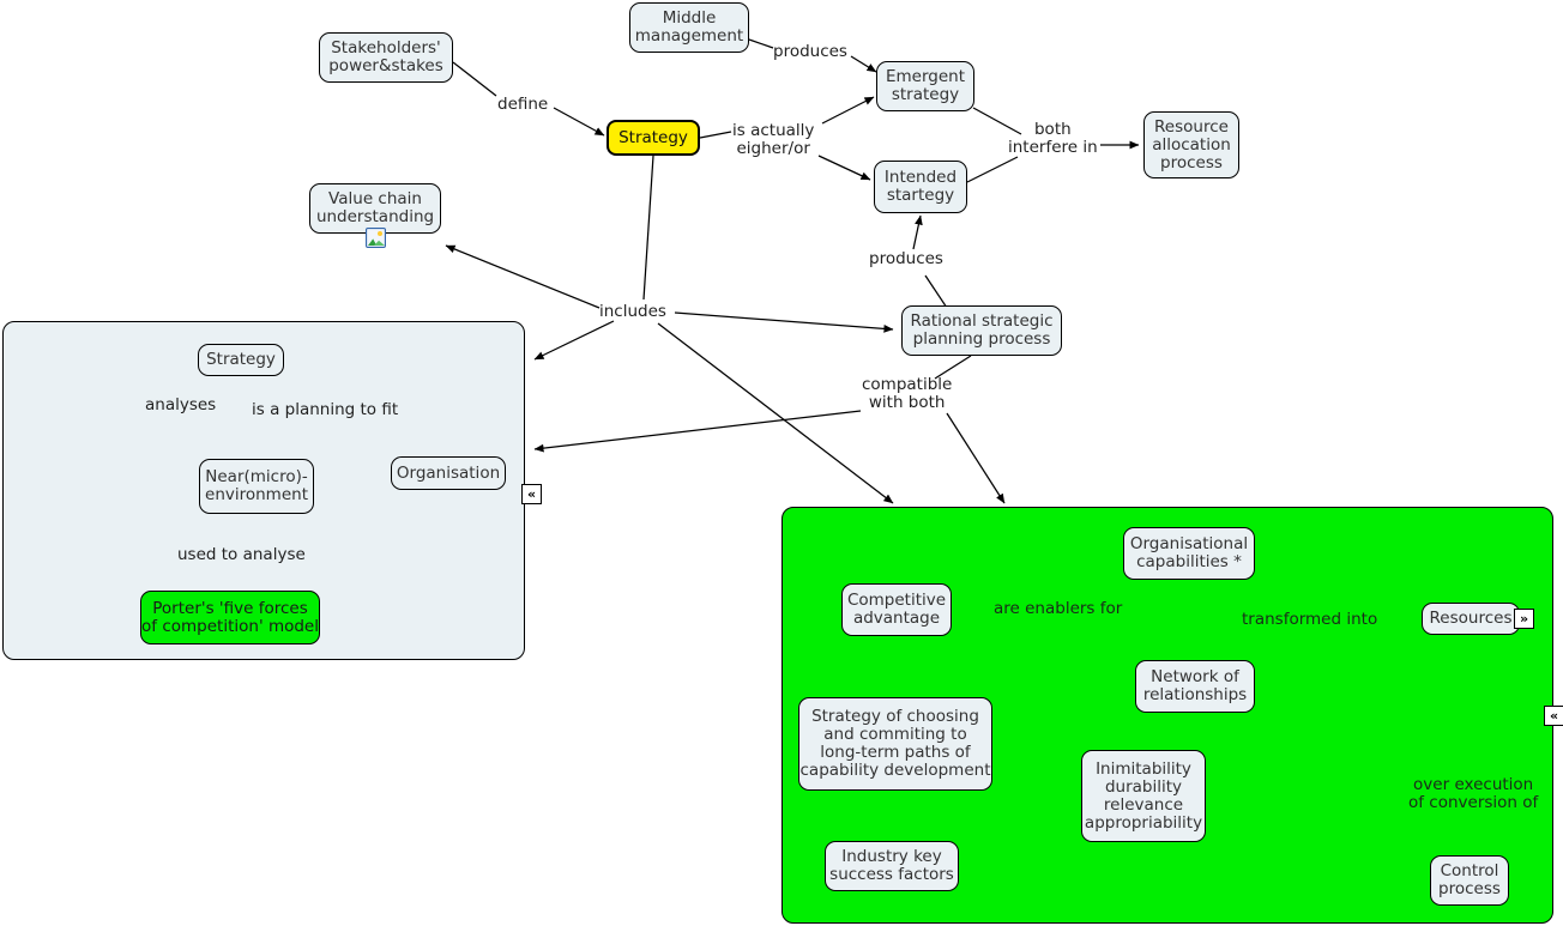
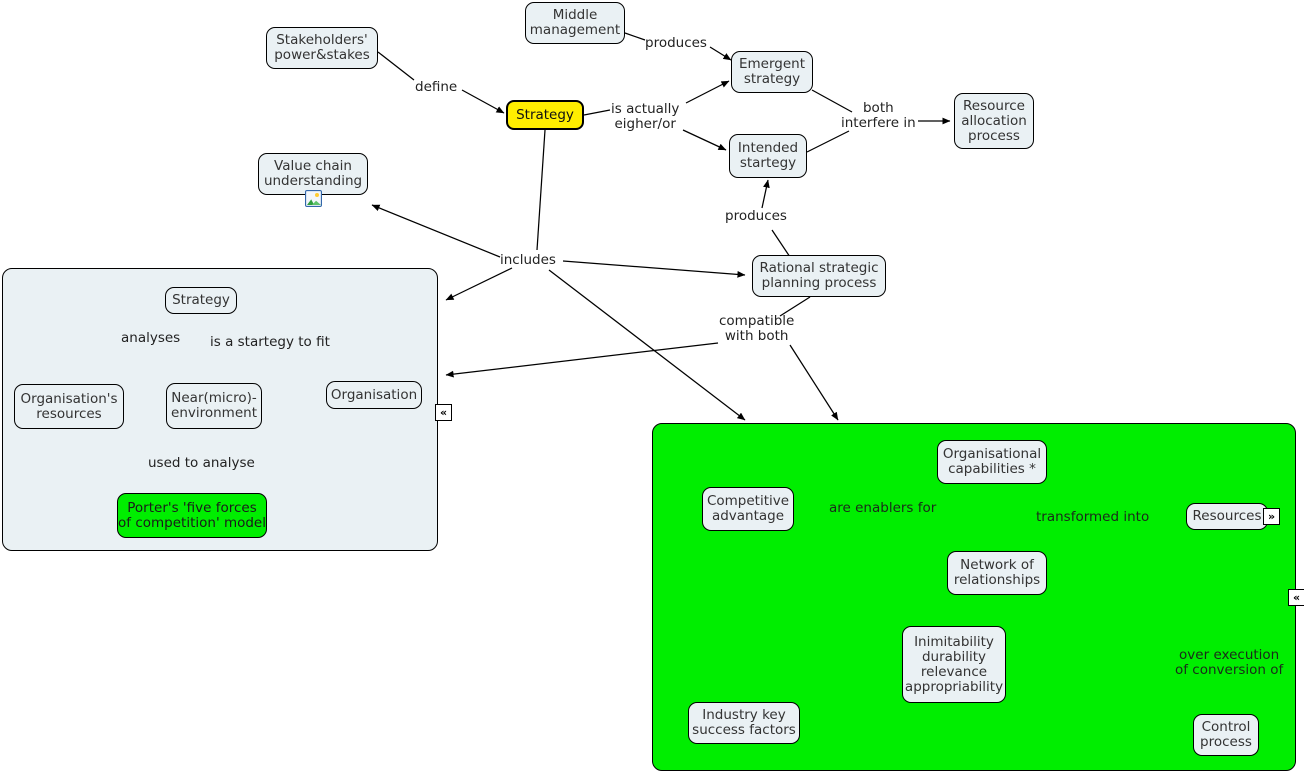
  Stakeholders'
  power&stakes
  Middle
  management
  Strategy
  Emergent
  strategy
  Intended
  startegy
  Resource
  allocation
  process
  Value chain
  understanding
  Rational strategic
  planning process
  Strategy
+ Organisation's
+ resources
  Near(micro)-
  environment
  Organisation
  Porter's 'five forces
  of competition' model
  Organisational
  capabilities *
  Competitive
  advantage
  Resources
  Network of
  relationships
- Strategy of choosing
- and commiting to
- long-term paths of
- capability development
  Inimitability
  durability
  relevance
  appropriability
  Industry key
  success factors
  Control
  process
  define
  produces
  is actually
  eigher/or
  both
  interfere in
  produces
  includes
  compatible
  with both
  analyses
- is a planning to fit
+ is a startegy to fit
  used to analyse
  are enablers for
  transformed into
  over execution
  of conversion of
  «
  «
  »
